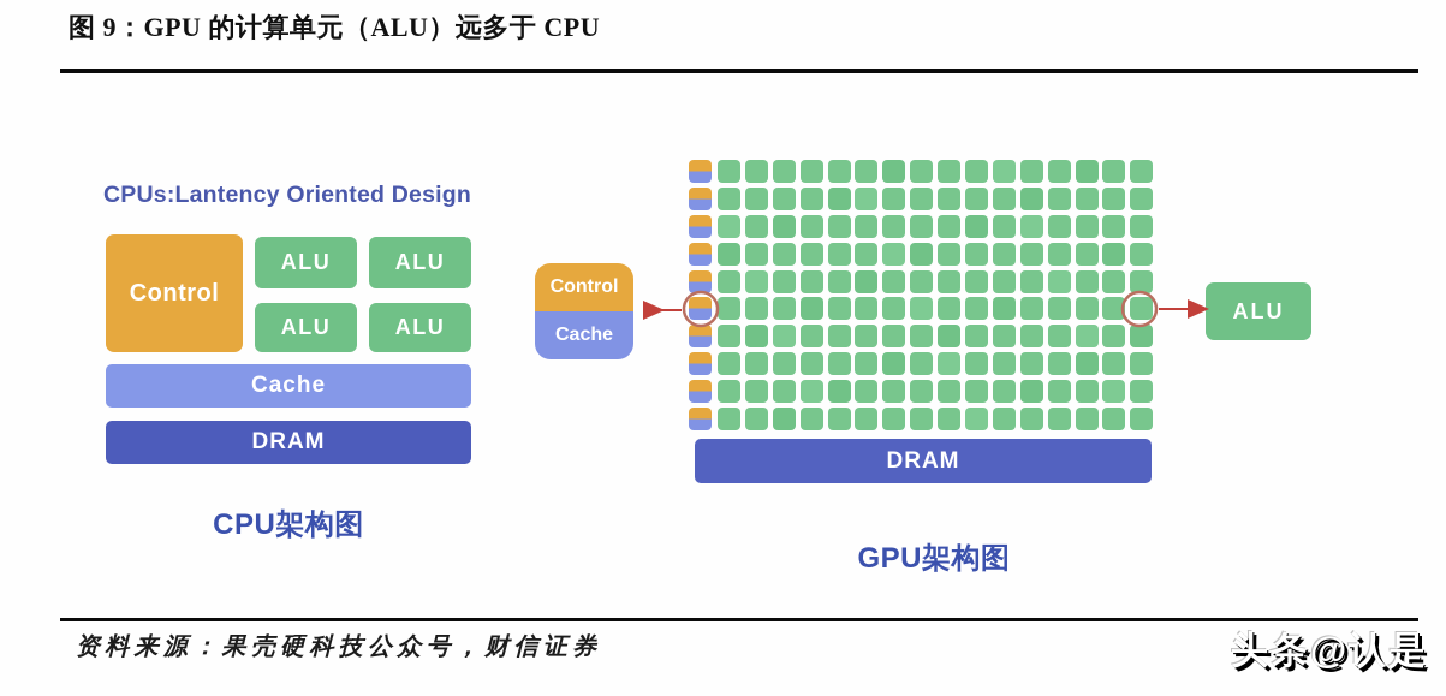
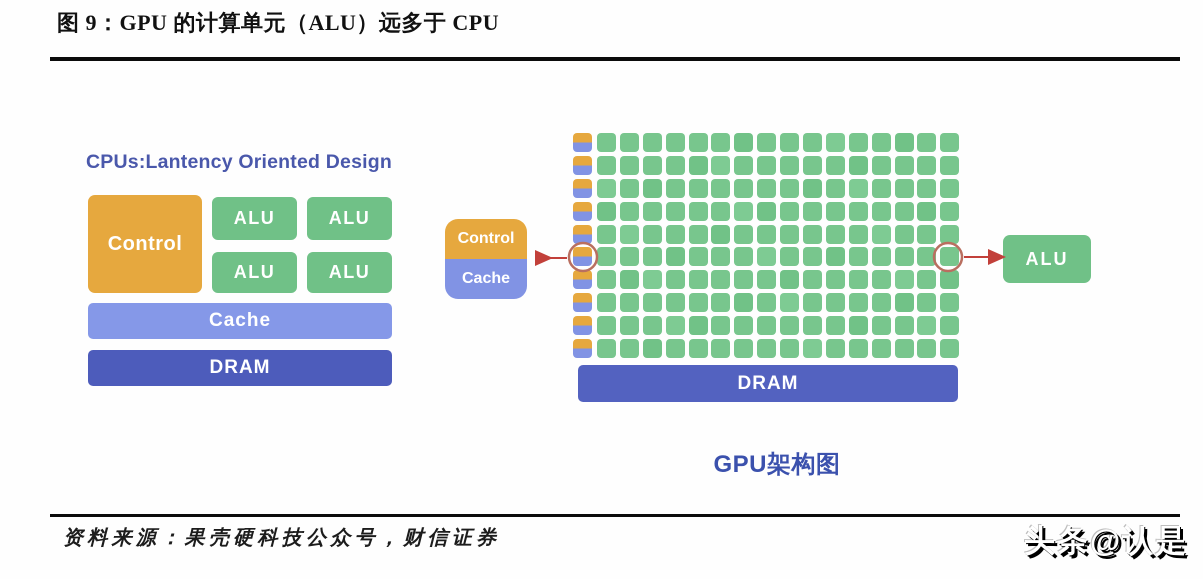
  图 9：GPU 的计算单元（ALU）远多于 CPU
  CPUs:Lantency Oriented Design
  Control
  ALU
  ALU
  ALU
  ALU
  Cache
  DRAM
- CPU架构图
  Control
  Cache
  DRAM
  ALU
  GPU架构图
  资料来源：果壳硬科技公众号，财信证券
  头条@认是
